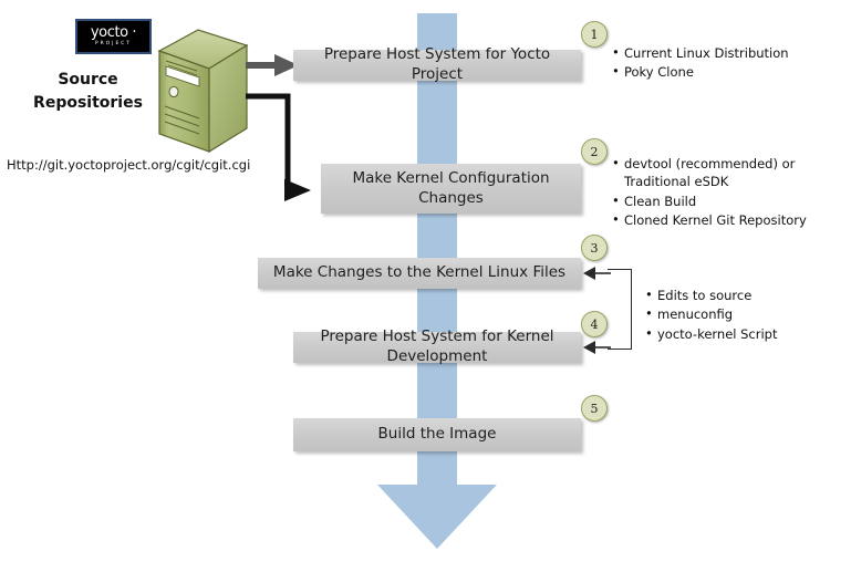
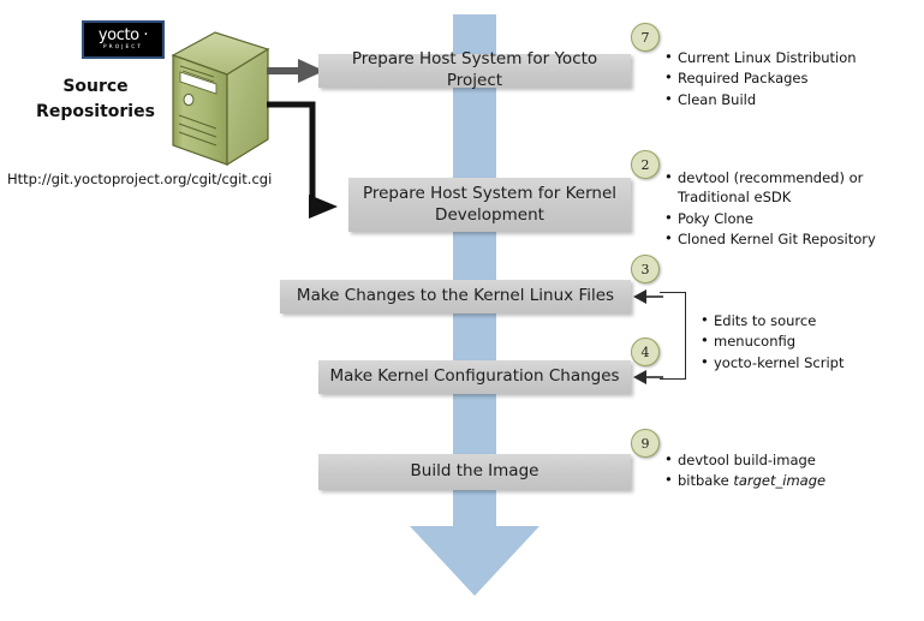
  yocto ·
  Source
  Repositories
  Http://git.yoctoproject.org/cgit/cgit.cgi
  Prepare Host System for Yocto Project
- Make Kernel Configuration Changes
+ Prepare Host System for Kernel Development
  Make Changes to the Kernel Linux Files
- Prepare Host System for Kernel Development
+ Make Kernel Configuration Changes
  Build the Image
- 1
+ 7
  2
  3
  4
- 5
+ 9
  Current Linux Distribution
+ Required Packages
- Poky Clone
+ Clean Build
  devtool (recommended) or
  Traditional eSDK
- Clean Build
+ Poky Clone
  Cloned Kernel Git Repository
  Edits to source
  menuconfig
  yocto-kernel Script
+ devtool build-image
+ bitbake target_image
